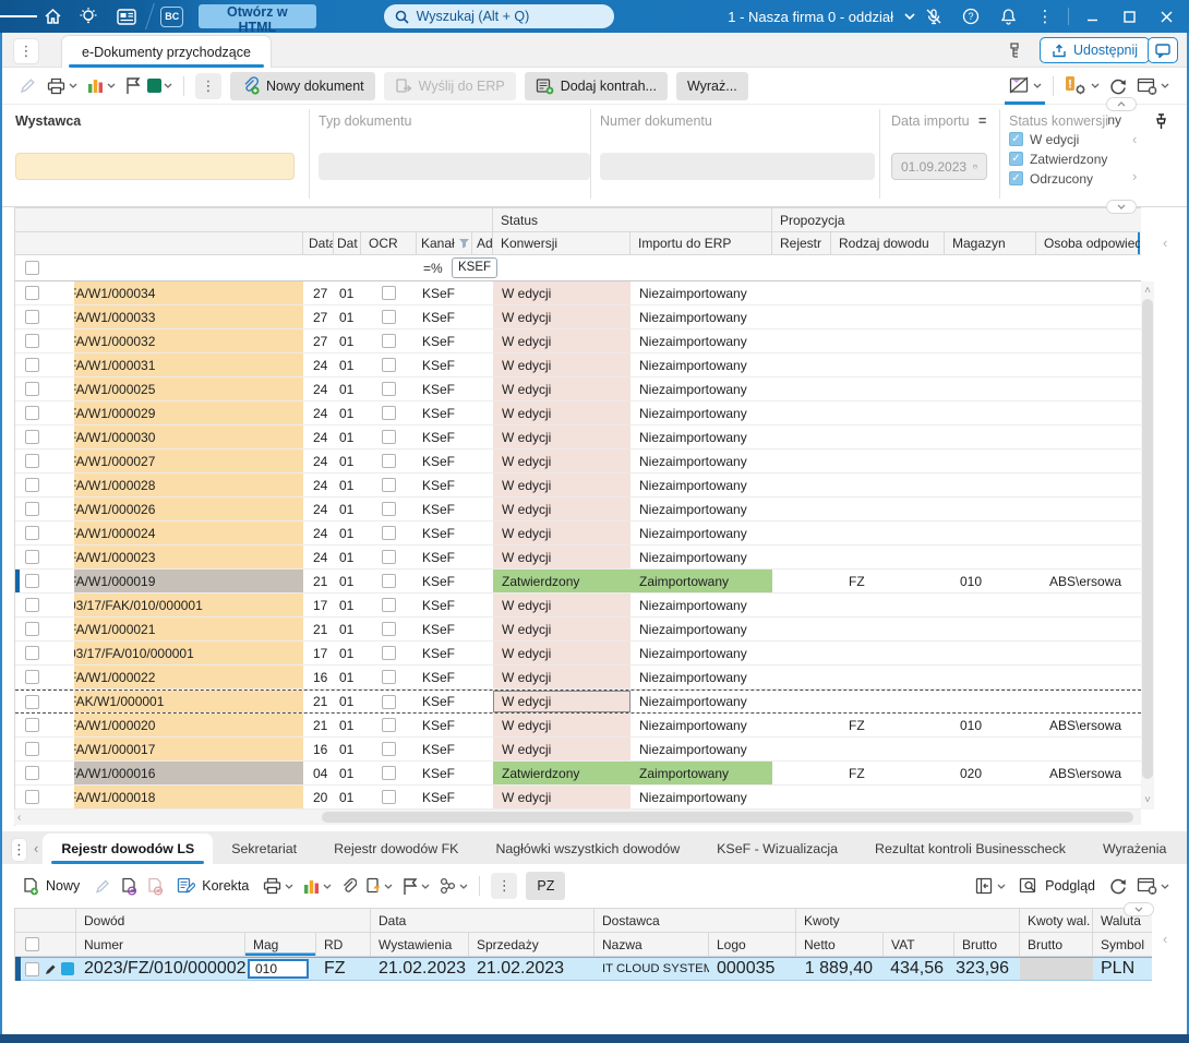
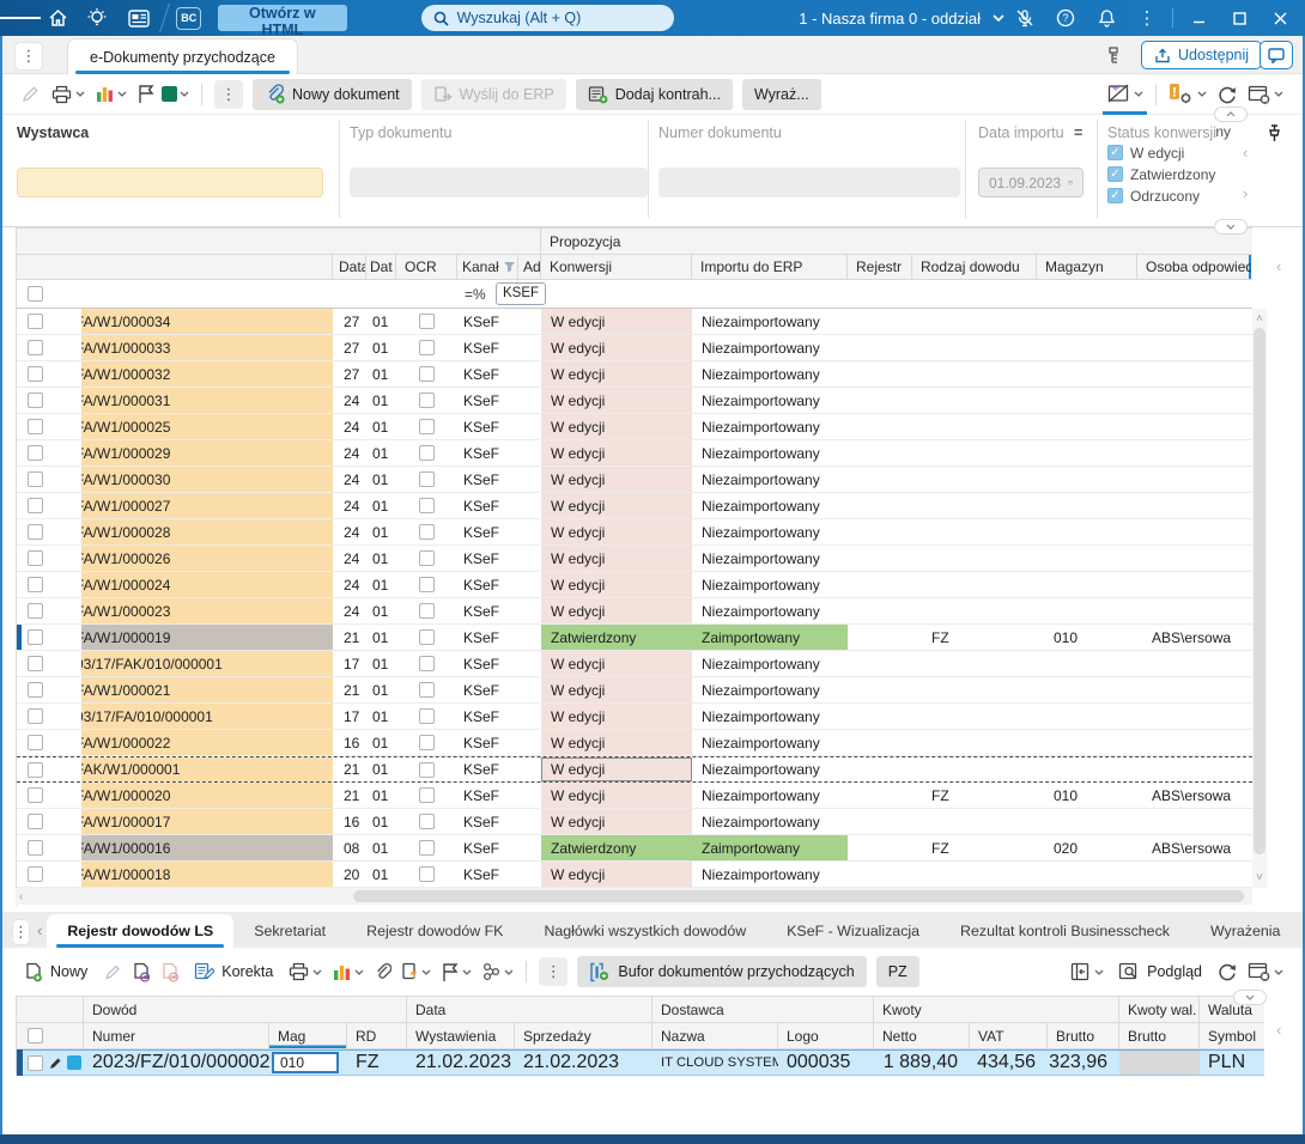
  BC
  Otwórz w HTML
  Wyszukaj (Alt + Q)
  1 - Nasza firma 0 - oddział
  ?
  ⋮
  ⋮
  e-Dokumenty przychodzące
  Udostępnij
  ⋮
  Nowy dokument
  Wyślij do ERP
  Dodaj kontrah...
  Wyraż...
  !
  Wystawca
  Typ dokumentu
  Numer dokumentu
  Data importu
  =
  01.09.2023
  Status konwersji
  ✓
  W edycji
  ✓
  Zatwierdzony
  ✓
  Odrzucony
  ‹
  ›
- Status
  Propozycja
  Data
  Dat
  OCR
  Kanał
  Konwersji
  Importu do ERP
  Rejestr
  Rodzaj dowodu
  Magazyn
  Osoba odpowied
  =%
  KSEF
  A/W1/000034
  27
  01
  KSeF
  W edycji
  Niezaimportowany
  A/W1/000033
  27
  01
  KSeF
  W edycji
  Niezaimportowany
  A/W1/000032
  27
  01
  KSeF
  W edycji
  Niezaimportowany
  A/W1/000031
  24
  01
  KSeF
  W edycji
  Niezaimportowany
  A/W1/000025
  24
  01
  KSeF
  W edycji
  Niezaimportowany
  A/W1/000029
  24
  01
  KSeF
  W edycji
  Niezaimportowany
  A/W1/000030
  24
  01
  KSeF
  W edycji
  Niezaimportowany
  A/W1/000027
  24
  01
  KSeF
  W edycji
  Niezaimportowany
  A/W1/000028
  24
  01
  KSeF
  W edycji
  Niezaimportowany
  A/W1/000026
  24
  01
  KSeF
  W edycji
  Niezaimportowany
  A/W1/000024
  24
  01
  KSeF
  W edycji
  Niezaimportowany
  A/W1/000023
  24
  01
  KSeF
  W edycji
  Niezaimportowany
  A/W1/000019
  21
  01
  KSeF
  Zatwierdzony
  Zaimportowany
  FZ
  010
  ABS\ersowa
  3/17/FAK/010/000001
  17
  01
  KSeF
  W edycji
  Niezaimportowany
  A/W1/000021
  21
  01
  KSeF
  W edycji
  Niezaimportowany
  3/17/FA/010/000001
  17
  01
  KSeF
  W edycji
  Niezaimportowany
  A/W1/000022
  16
  01
  KSeF
  W edycji
  Niezaimportowany
  AK/W1/000001
  21
  01
  KSeF
  W edycji
  Niezaimportowany
  A/W1/000020
  21
  01
  KSeF
  W edycji
  Niezaimportowany
  FZ
  010
  ABS\ersowa
  A/W1/000017
  16
  01
  KSeF
  W edycji
  Niezaimportowany
  A/W1/000016
- 04
+ 08
  01
  KSeF
  Zatwierdzony
  Zaimportowany
  FZ
  020
  ABS\ersowa
  A/W1/000018
  20
  01
  KSeF
  W edycji
  Niezaimportowany
  ‹
  ˄
  ˅
  ‹
  ⋮
  ‹
  Rejestr dowodów LS
  Sekretariat
  Rejestr dowodów FK
  Nagłówki wszystkich dowodów
  KSeF - Wizualizacja
  Rezultat kontroli Businesscheck
  Wyrażenia
  Nowy
  Korekta
  ⋮
+ Bufor dokumentów przychodzących
  PZ
  Podgląd
  Dowód
  Data
  Dostawca
  Kwoty
  Kwoty wal.
  Waluta
  Numer
  Mag
  RD
  Wystawienia
  Sprzedaży
  Nazwa
  Logo
  Netto
  VAT
  Brutto
  Brutto
  Symbol
  2023/FZ/010/000002
  010
  FZ
  21.02.2023
  21.02.2023
  IT CLOUD SYSTEM
  000035
  1 889,40
  434,56
  323,96
  PLN
  ‹
